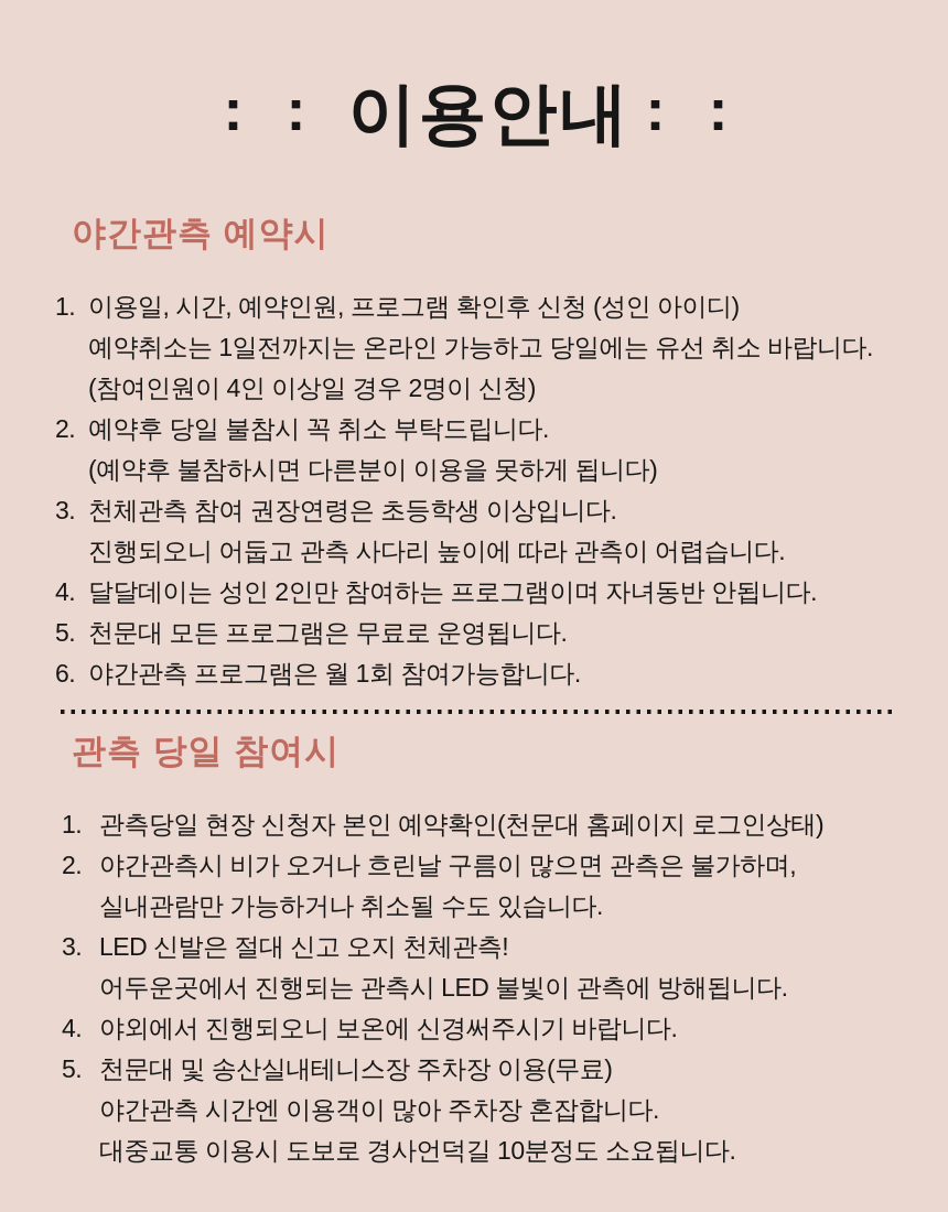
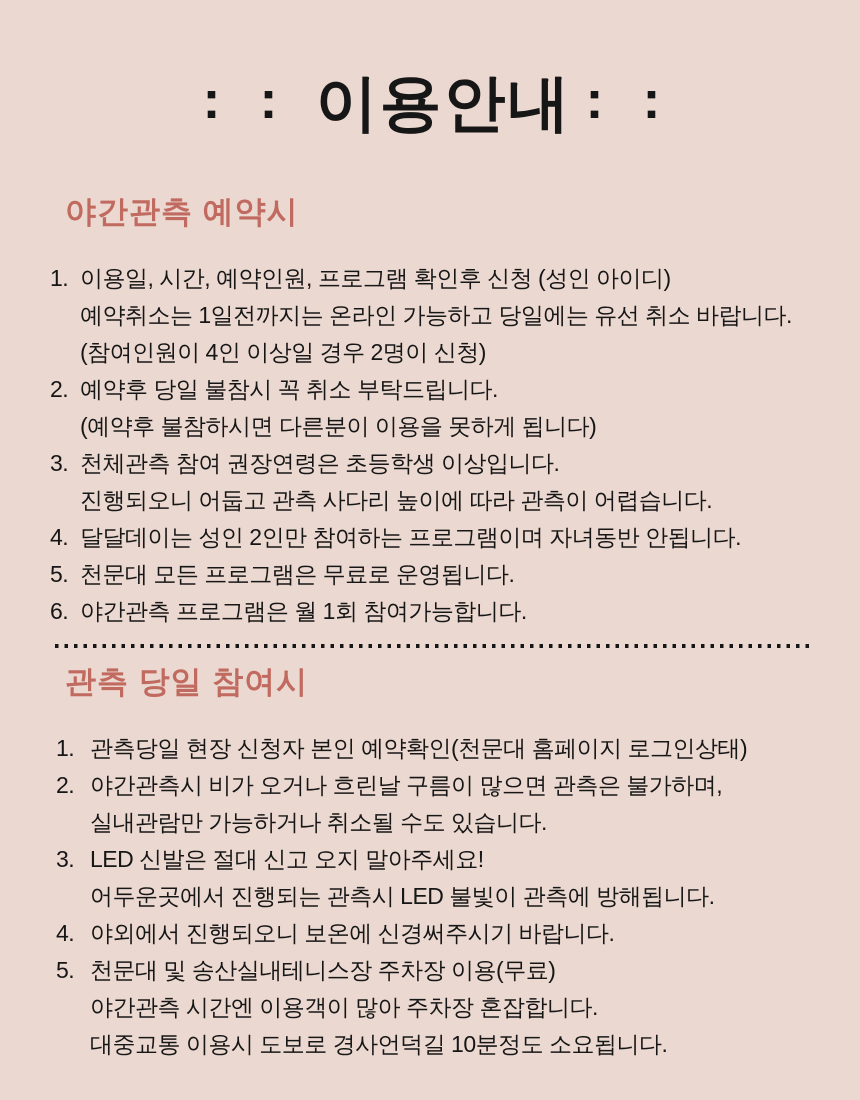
  : : 이용안내 : :
  야간관측 예약시
  1.
  이용일, 시간, 예약인원, 프로그램 확인후 신청 (성인 아이디)
  예약취소는 1일전까지는 온라인 가능하고 당일에는 유선 취소 바랍니다.
  (참여인원이 4인 이상일 경우 2명이 신청)
  2.
  예약후 당일 불참시 꼭 취소 부탁드립니다.
  (예약후 불참하시면 다른분이 이용을 못하게 됩니다)
  3.
  천체관측 참여 권장연령은 초등학생 이상입니다.
  진행되오니 어둡고 관측 사다리 높이에 따라 관측이 어렵습니다.
  4.
  달달데이는 성인 2인만 참여하는 프로그램이며 자녀동반 안됩니다.
  5.
  천문대 모든 프로그램은 무료로 운영됩니다.
  6.
  야간관측 프로그램은 월 1회 참여가능합니다.
  관측 당일 참여시
  1.
  관측당일 현장 신청자 본인 예약확인(천문대 홈페이지 로그인상태)
  2.
  야간관측시 비가 오거나 흐린날 구름이 많으면 관측은 불가하며,
  실내관람만 가능하거나 취소될 수도 있습니다.
  3.
- LED 신발은 절대 신고 오지 천체관측!
+ LED 신발은 절대 신고 오지 말아주세요!
  어두운곳에서 진행되는 관측시 LED 불빛이 관측에 방해됩니다.
  4.
  야외에서 진행되오니 보온에 신경써주시기 바랍니다.
  5.
  천문대 및 송산실내테니스장 주차장 이용(무료)
  야간관측 시간엔 이용객이 많아 주차장 혼잡합니다.
  대중교통 이용시 도보로 경사언덕길 10분정도 소요됩니다.
